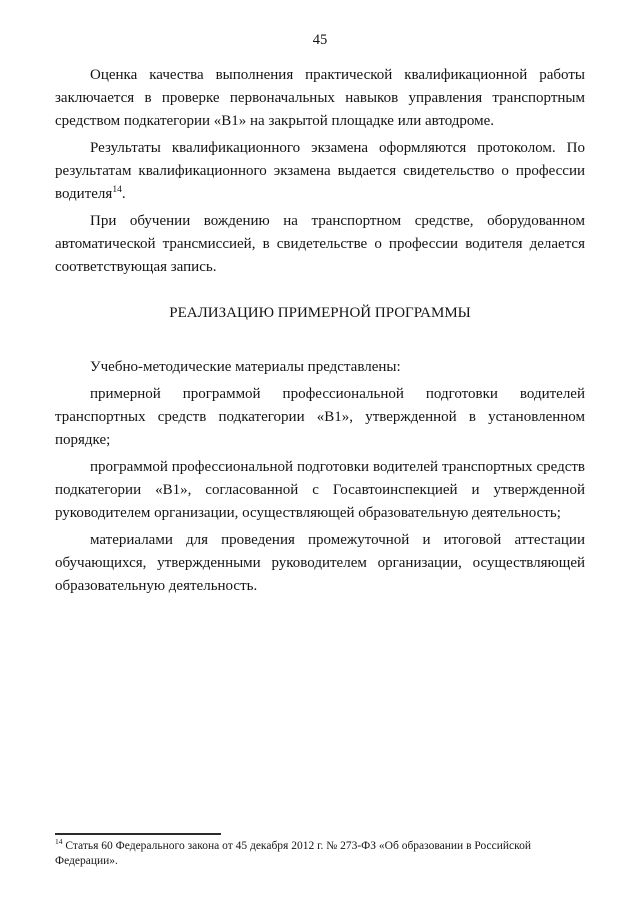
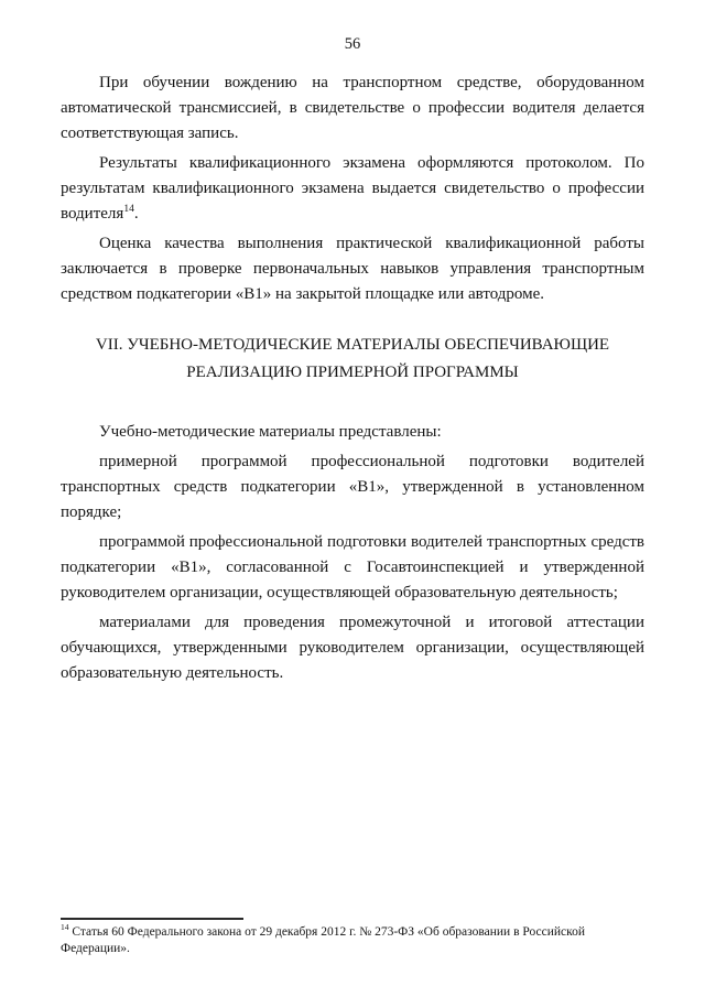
- 45
+ 56
- Оценка качества выполнения практической квалификационной работы заключается в проверке первоначальных навыков управления транспортным средством подкатегории «В1» на закрытой площадке или автодроме.
+ При обучении вождению на транспортном средстве, оборудованном автоматической трансмиссией, в свидетельстве о профессии водителя делается соответствующая запись.
  Результаты квалификационного экзамена оформляются протоколом. По результатам квалификационного экзамена выдается свидетельство о профессии водителя14.
- При обучении вождению на транспортном средстве, оборудованном автоматической трансмиссией, в свидетельстве о профессии водителя делается соответствующая запись.
+ Оценка качества выполнения практической квалификационной работы заключается в проверке первоначальных навыков управления транспортным средством подкатегории «В1» на закрытой площадке или автодроме.
+ VII. УЧЕБНО-МЕТОДИЧЕСКИЕ МАТЕРИАЛЫ ОБЕСПЕЧИВАЮЩИЕ
  РЕАЛИЗАЦИЮ ПРИМЕРНОЙ ПРОГРАММЫ
  Учебно-методические материалы представлены:
  примерной программой профессиональной подготовки водителей транспортных средств подкатегории «В1», утвержденной в установленном порядке;
  программой профессиональной подготовки водителей транспортных средств подкатегории «В1», согласованной с Госавтоинспекцией и утвержденной руководителем организации, осуществляющей образовательную деятельность;
  материалами для проведения промежуточной и итоговой аттестации обучающихся, утвержденными руководителем организации, осуществляющей образовательную деятельность.
- 14 Статья 60 Федерального закона от 45 декабря 2012 г. № 273-ФЗ «Об образовании в Российской Федерации».
+ 14 Статья 60 Федерального закона от 29 декабря 2012 г. № 273-ФЗ «Об образовании в Российской Федерации».
